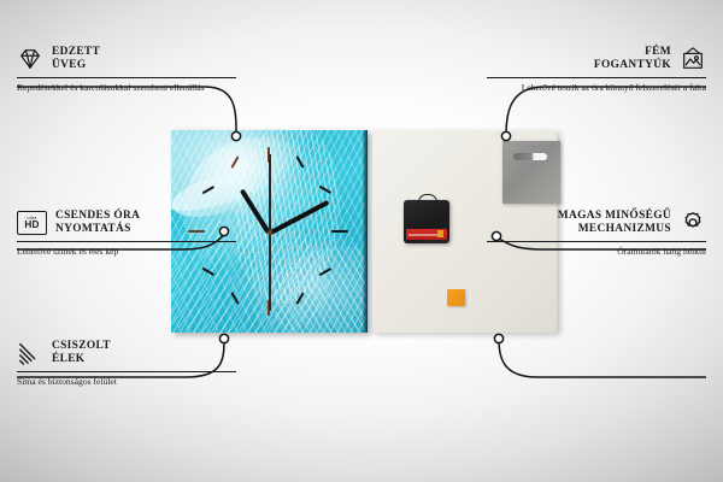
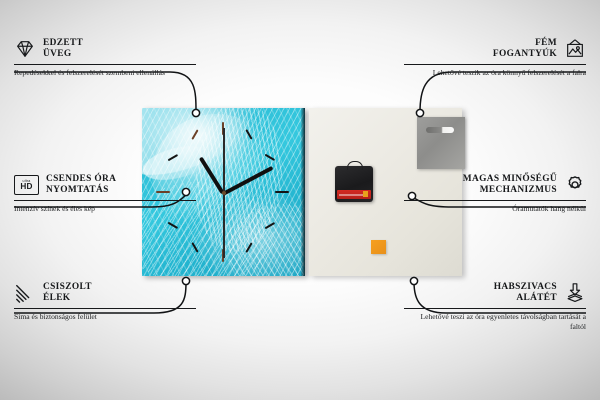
  EDZETT
  ÜVEG
- Repedésekkel és karcolásokkal szembeni ellenállás
+ Repedésekkel és felszerelését szembeni ellenállás
  HD
  CSENDES ÓRA
  NYOMTATÁS
- Lehetővé színek és éles kép
+ Intenzív színek és éles kép
  CSISZOLT
  ÉLEK
  Sima és biztonságos felület
  FÉM
  FOGANTYÚK
  Lehetővé teszik az óra könnyű felszerelését a falra
  MAGAS MINŐSÉGŰ
  MECHANIZMUS
  Óramutatók hang nélkül
+ HABSZIVACS
+ ALÁTÉT
+ Lehetővé teszi az óra egyenletes távolságban tartását a faltól
